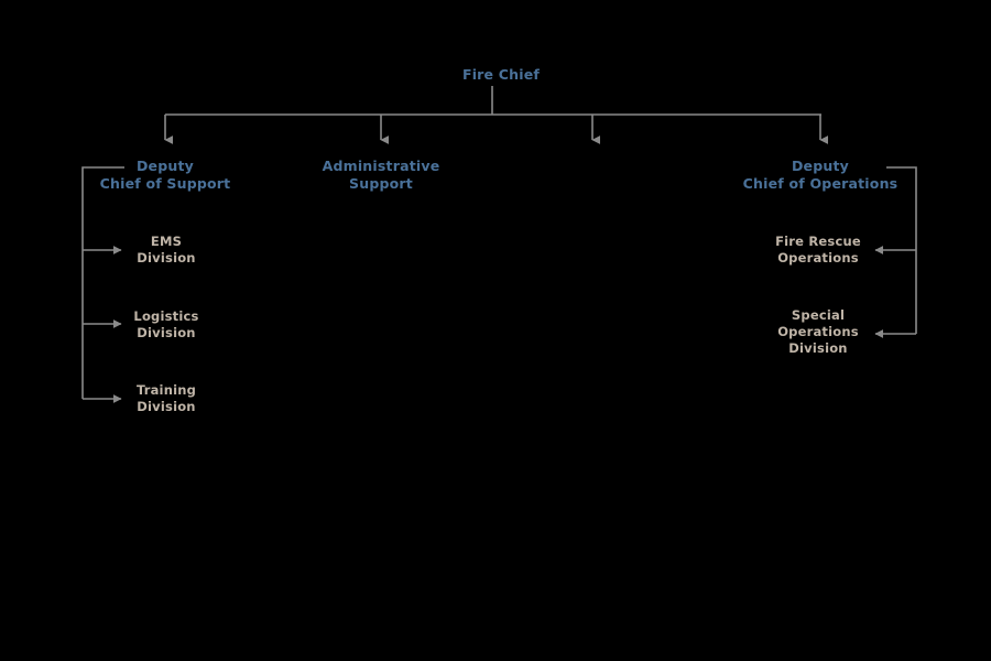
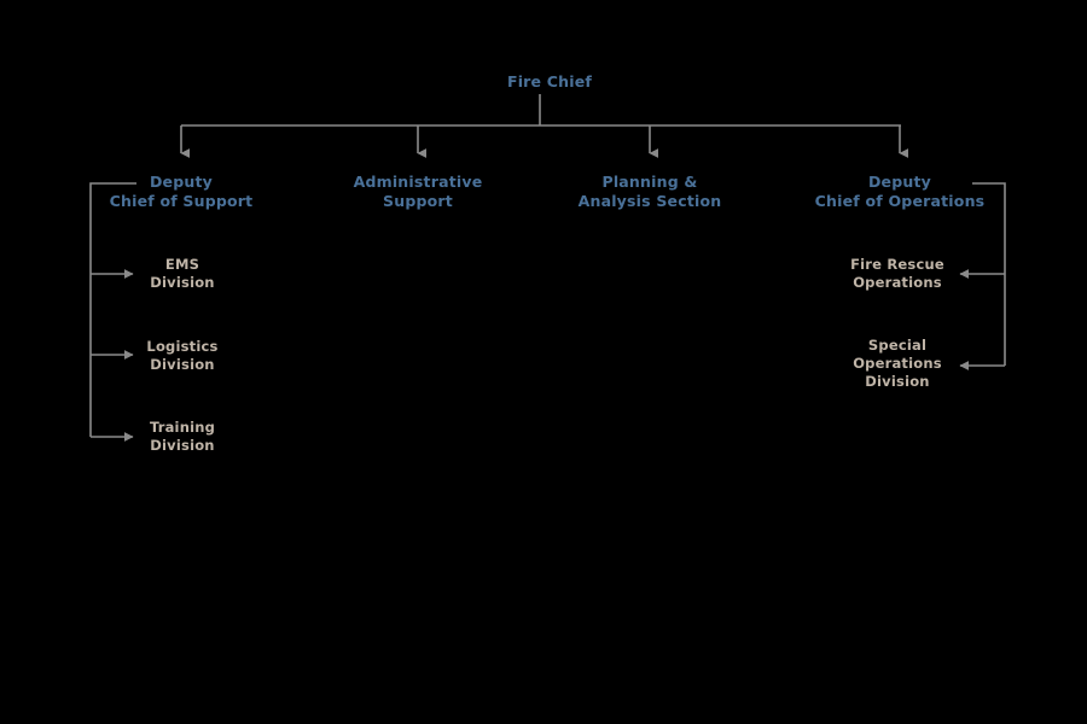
  Fire Chief
  Deputy
  Chief of Support
  Administrative
  Support
+ Planning &
+ Analysis Section
  Deputy
  Chief of Operations
  EMS
  Division
  Logistics
  Division
  Training
  Division
  Fire Rescue
  Operations
  Special
  Operations
  Division
